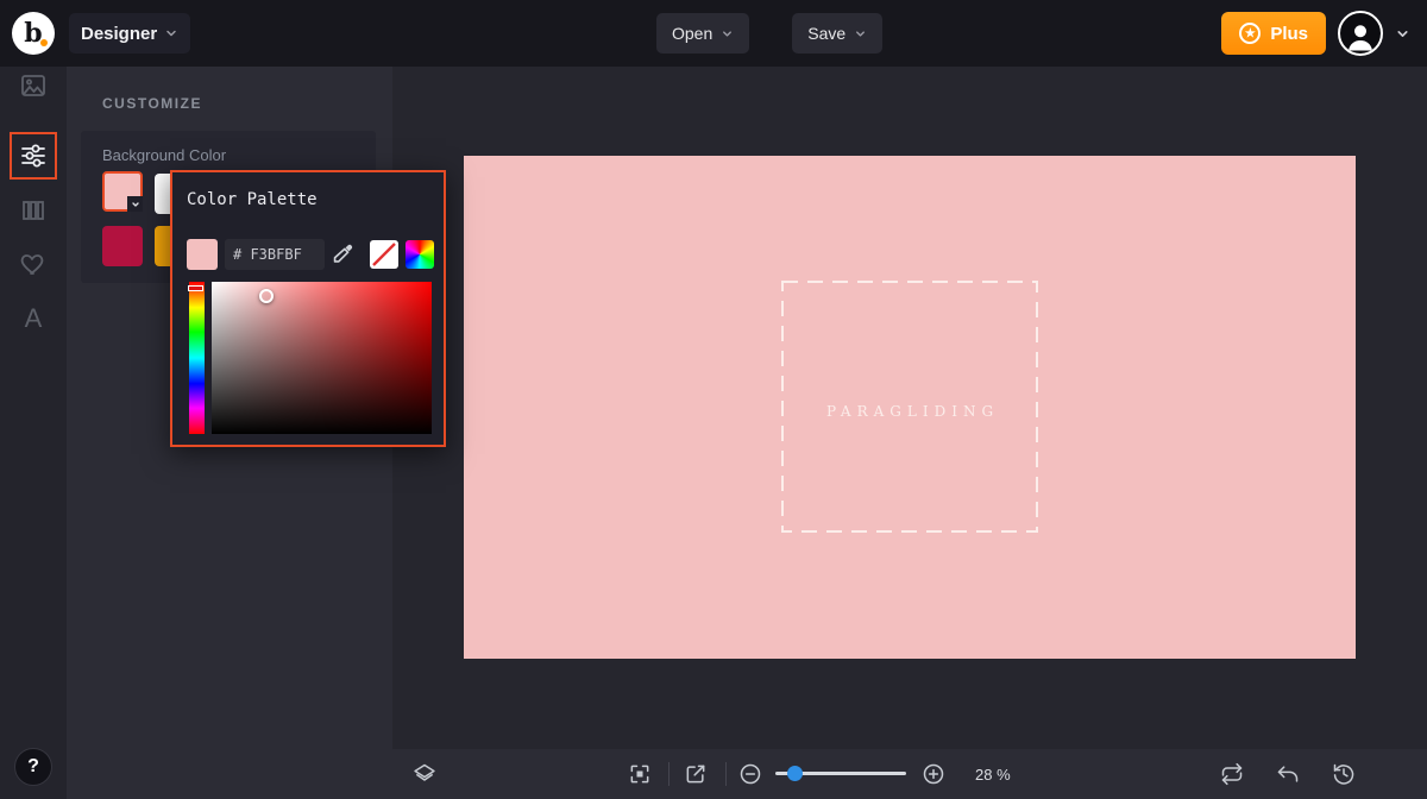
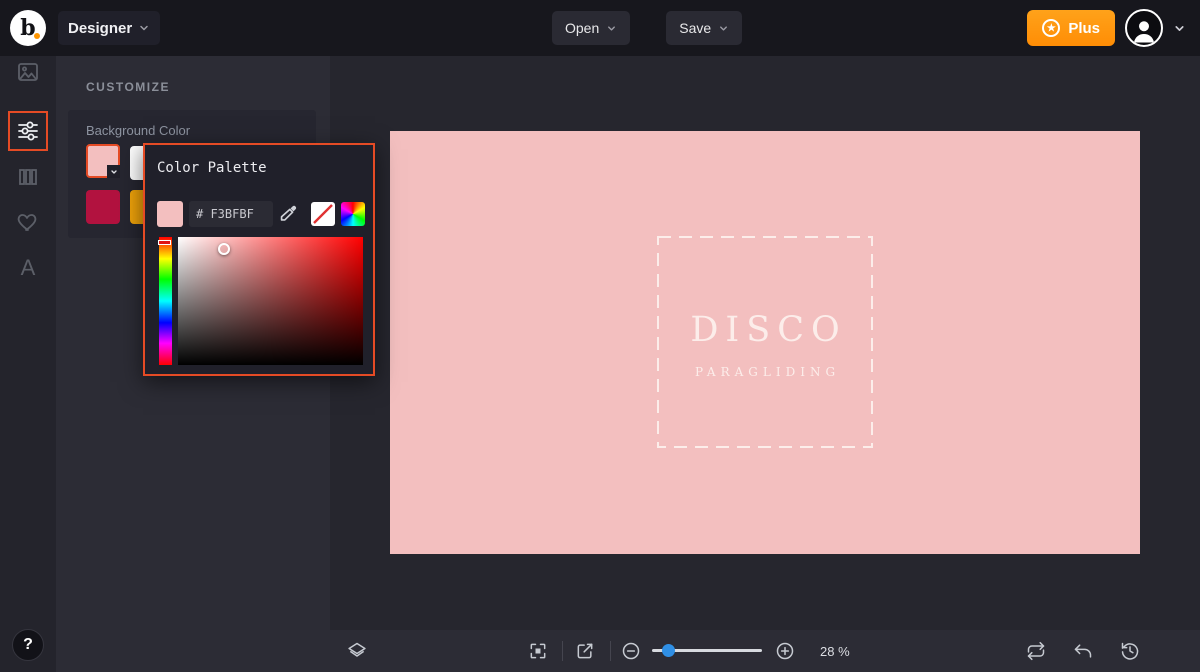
  b
  Designer
  Open
  Save
  ★
  Plus
  A
  ?
  CUSTOMIZE
  Background Color
  Color Palette
  # F3BFBF
+ DISCO
  PARAGLIDING
  28 %
